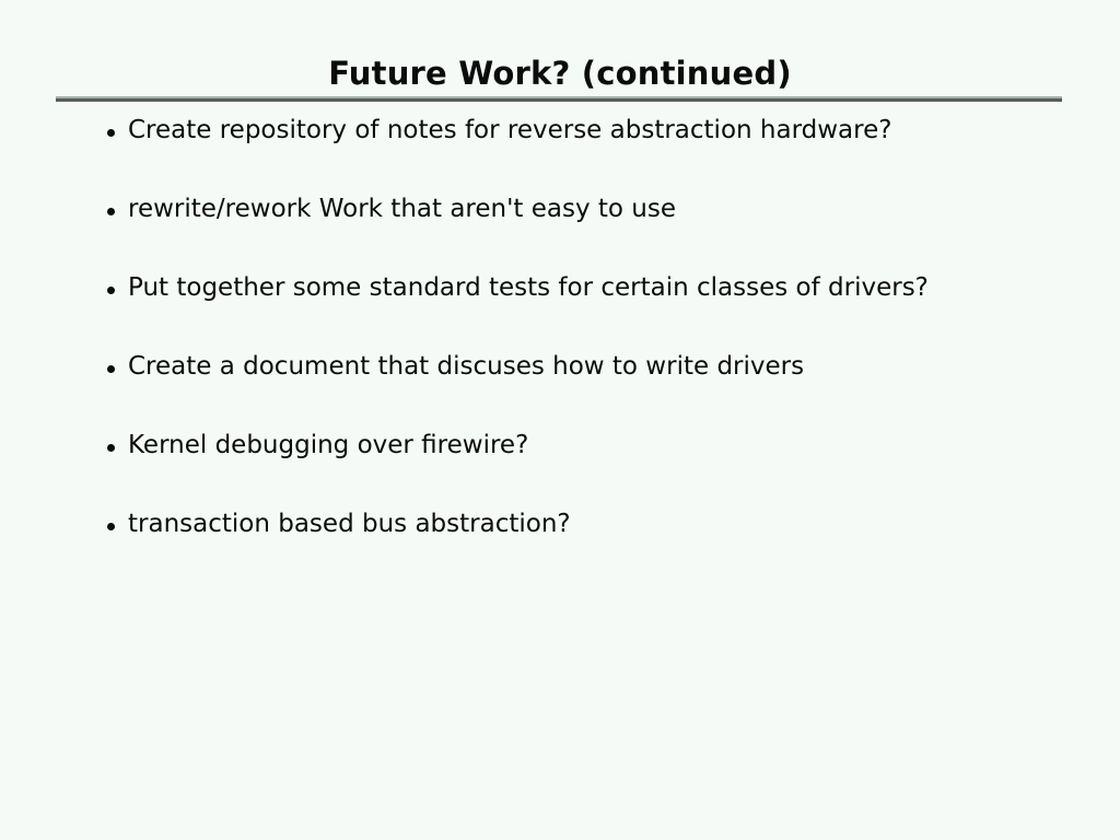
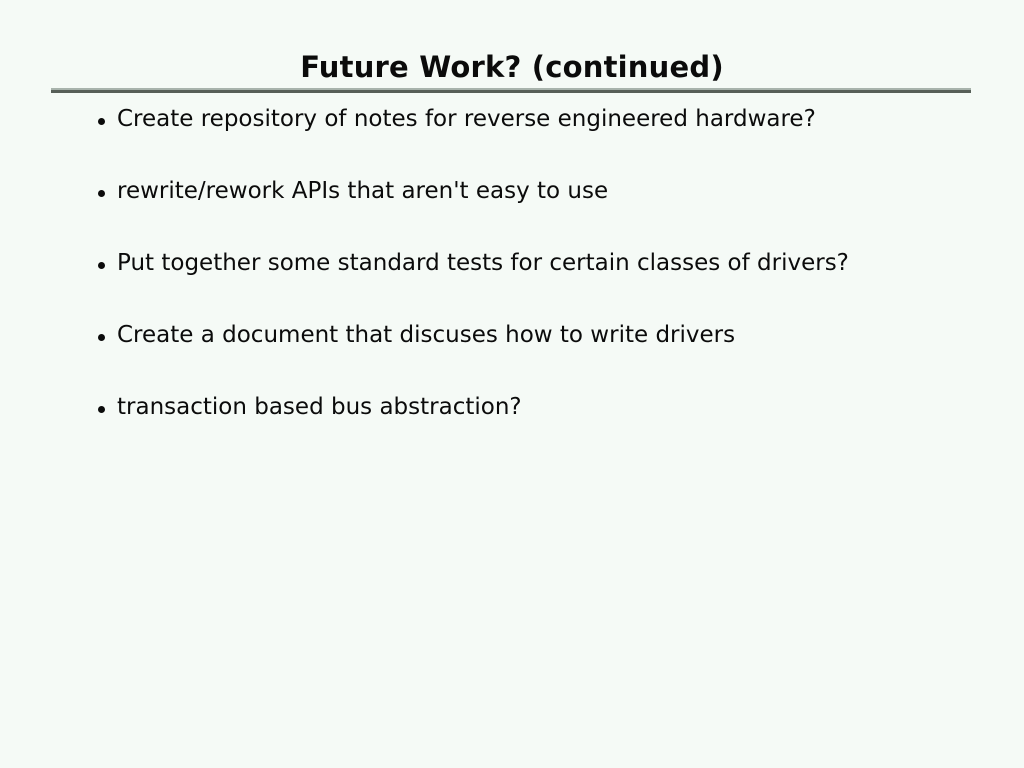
  Future Work? (continued)
- Create repository of notes for reverse abstraction hardware?
+ Create repository of notes for reverse engineered hardware?
- rewrite/rework Work that aren't easy to use
+ rewrite/rework APIs that aren't easy to use
  Put together some standard tests for certain classes of drivers?
  Create a document that discuses how to write drivers
- Kernel debugging over firewire?
  transaction based bus abstraction?
